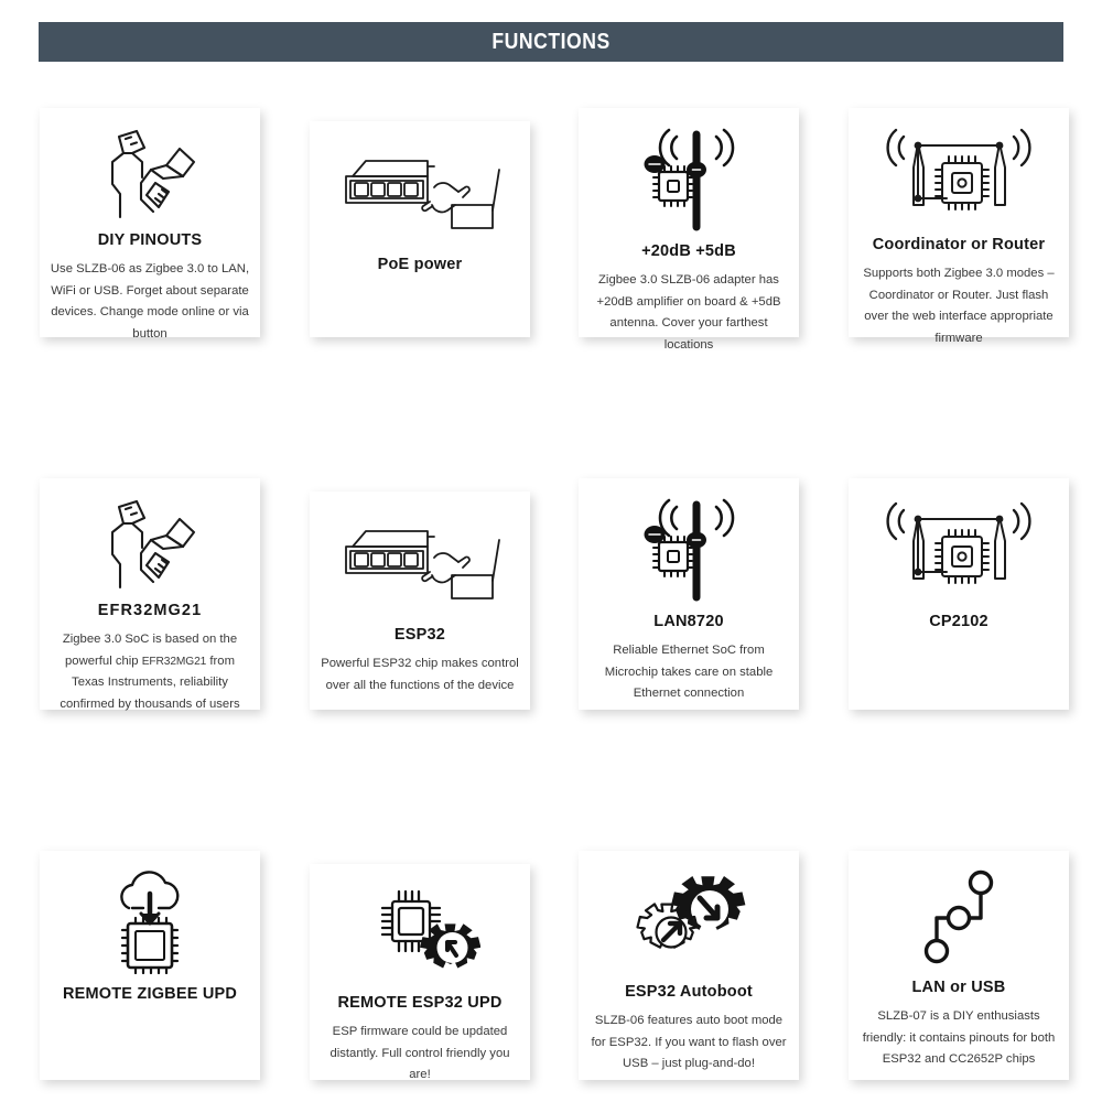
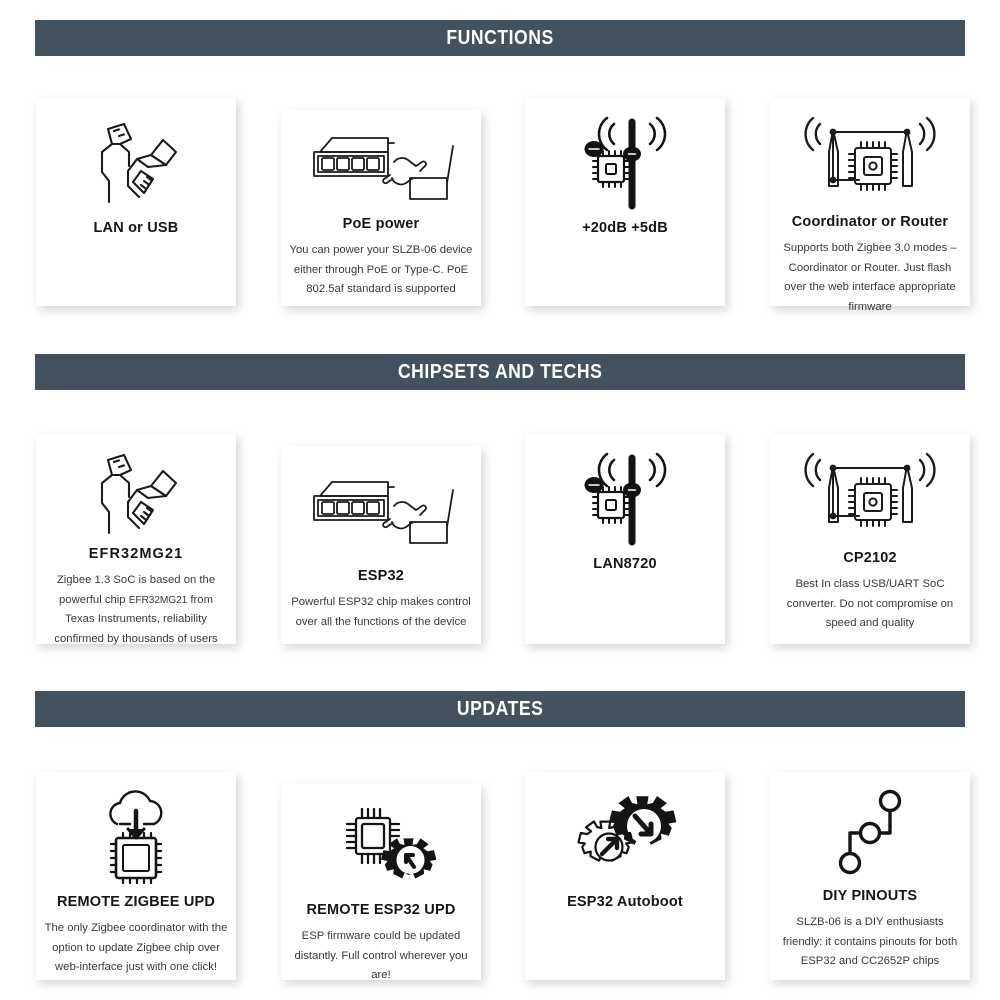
  FUNCTIONS
- DIY PINOUTS
+ LAN or USB
- Use SLZB-06 as Zigbee 3.0 to LAN, WiFi or USB. Forget about separate devices. Change mode online or via button
  PoE power
+ You can power your SLZB-06 device either through PoE or Type-C. PoE 802.5af standard is supported
  +20dB +5dB
- Zigbee 3.0 SLZB-06 adapter has +20dB amplifier on board & +5dB antenna. Cover your farthest locations
  Coordinator or Router
  Supports both Zigbee 3.0 modes – Coordinator or Router. Just flash over the web interface appropriate firmware
+ CHIPSETS AND TECHS
  EFR32MG21
- Zigbee 3.0 SoC is based on the powerful chip EFR32MG21 from Texas Instruments, reliability confirmed by thousands of users
+ Zigbee 1.3 SoC is based on the powerful chip EFR32MG21 from Texas Instruments, reliability confirmed by thousands of users
  ESP32
  Powerful ESP32 chip makes control over all the functions of the device
  LAN8720
- Reliable Ethernet SoC from Microchip takes care on stable Ethernet connection
  CP2102
+ Best In class USB/UART SoC converter. Do not compromise on speed and quality
+ UPDATES
  REMOTE ZIGBEE UPD
+ The only Zigbee coordinator with the option to update Zigbee chip over web-interface just with one click!
  REMOTE ESP32 UPD
- ESP firmware could be updated distantly. Full control friendly you are!
+ ESP firmware could be updated distantly. Full control wherever you are!
  ESP32 Autoboot
- SLZB-06 features auto boot mode for ESP32. If you want to flash over USB – just plug-and-do!
- LAN or USB
+ DIY PINOUTS
- SLZB-07 is a DIY enthusiasts friendly: it contains pinouts for both ESP32 and CC2652P chips
+ SLZB-06 is a DIY enthusiasts friendly: it contains pinouts for both ESP32 and CC2652P chips
